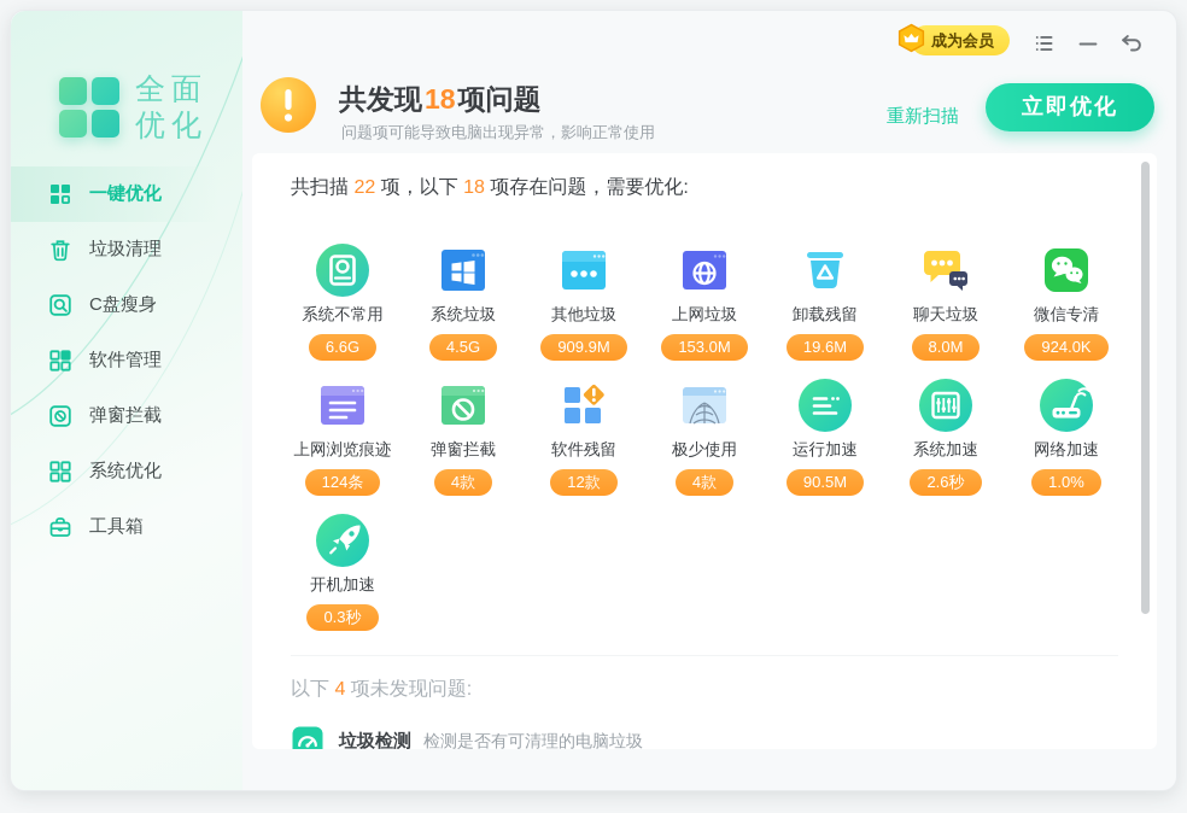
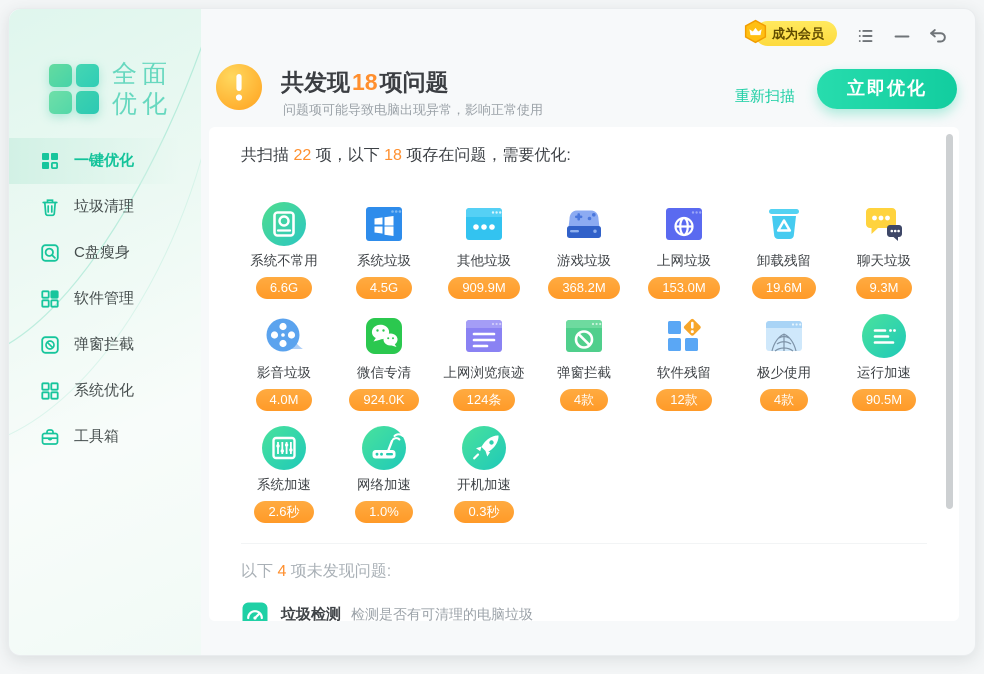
  全面
  优化
  一键优化
  垃圾清理
  C盘瘦身
  软件管理
  弹窗拦截
  系统优化
  工具箱
  成为会员
  共发现18项问题
  问题项可能导致电脑出现异常，影响正常使用
  重新扫描
  立即优化
  共扫描 22 项，以下 18 项存在问题，需要优化:
  系统不常用
  6.6G
  系统垃圾
  4.5G
  其他垃圾
  909.9M
+ 游戏垃圾
+ 368.2M
  上网垃圾
  153.0M
  卸载残留
  19.6M
  聊天垃圾
- 8.0M
+ 9.3M
+ 影音垃圾
+ 4.0M
  微信专清
  924.0K
  上网浏览痕迹
  124条
  弹窗拦截
  4款
  软件残留
  12款
  极少使用
  4款
  运行加速
  90.5M
  系统加速
  2.6秒
  网络加速
  1.0%
  开机加速
  0.3秒
  以下 4 项未发现问题:
  垃圾检测
  检测是否有可清理的电脑垃圾
